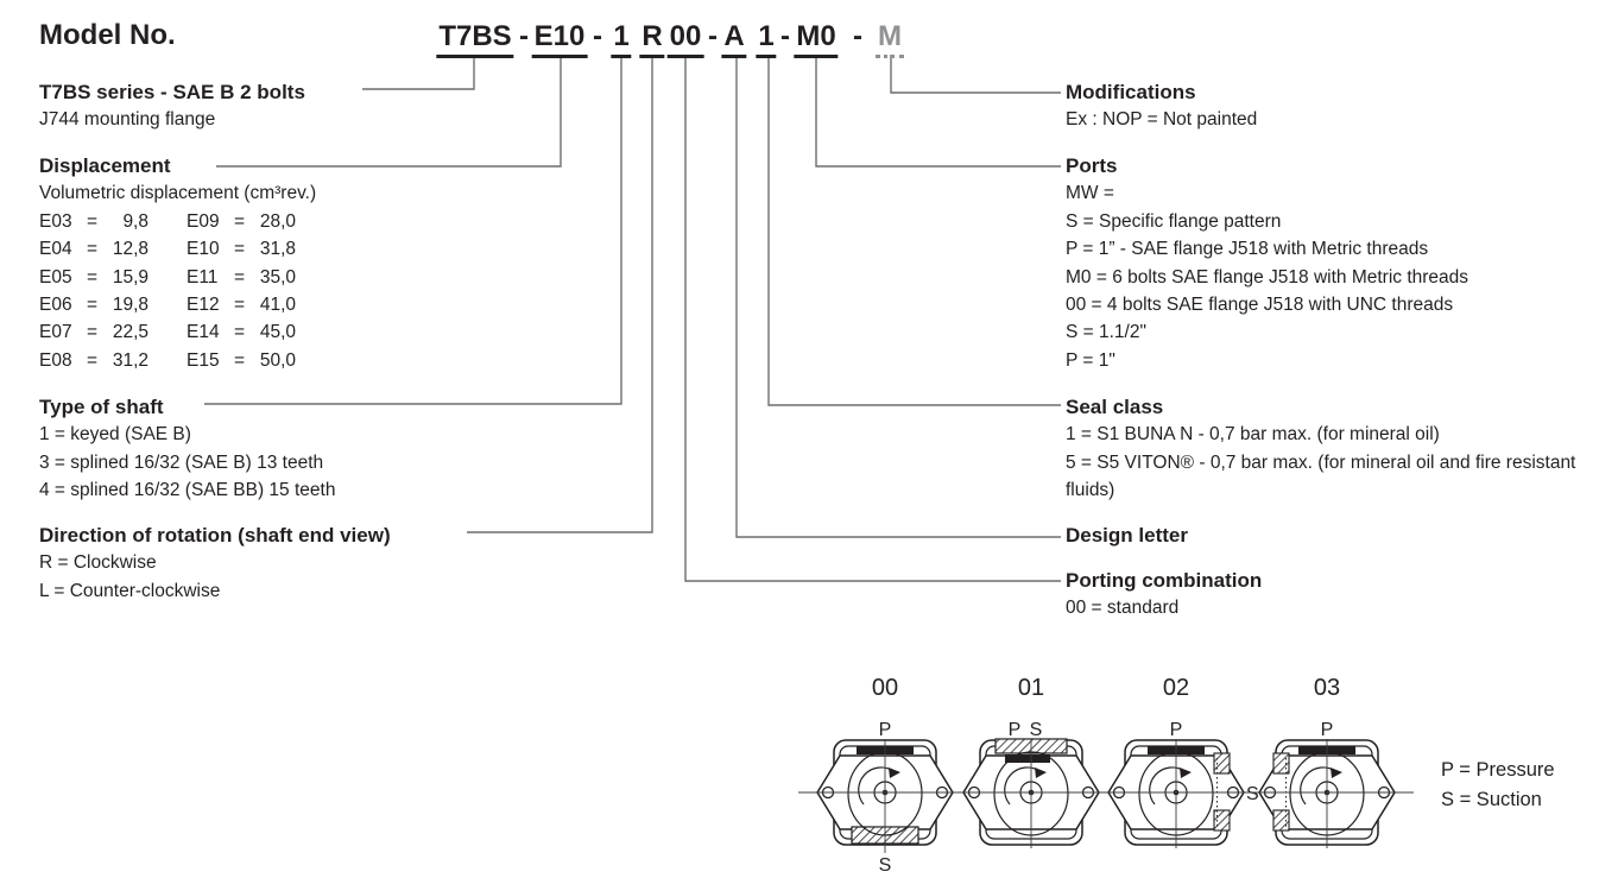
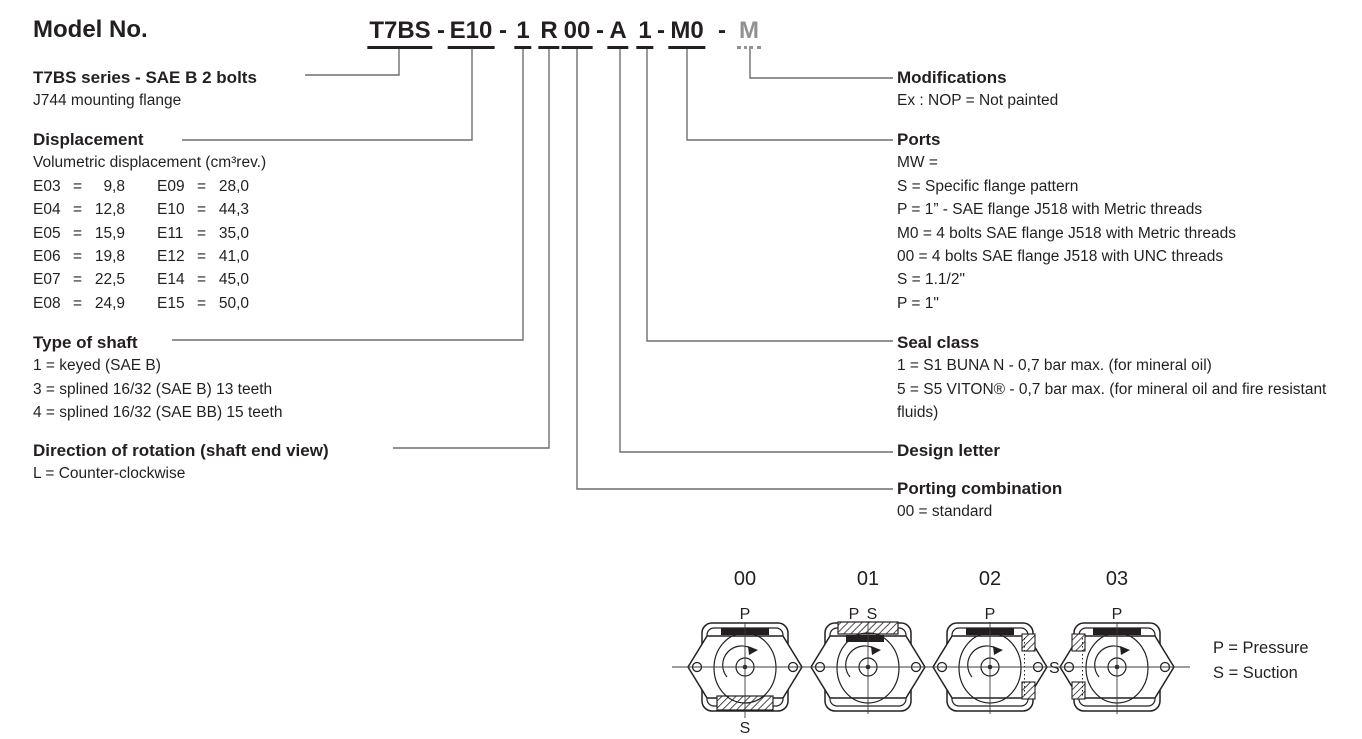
  Model No.
  T7BS
  -
  E10
  -
  1
  R
  00
  -
  A
  1
  -
  M0
  -
  M
  T7BS series - SAE B 2 bolts
  J744 mounting flange
  Displacement
  Volumetric displacement (cm³rev.)
  E03 = 9,8 E09 = 28,0
- E04 = 12,8 E10 = 31,8
+ E04 = 12,8 E10 = 44,3
  E05 = 15,9 E11 = 35,0
  E06 = 19,8 E12 = 41,0
  E07 = 22,5 E14 = 45,0
- E08 = 31,2 E15 = 50,0
+ E08 = 24,9 E15 = 50,0
  Type of shaft
  1 = keyed (SAE B)
  3 = splined 16/32 (SAE B) 13 teeth
  4 = splined 16/32 (SAE BB) 15 teeth
  Direction of rotation (shaft end view)
- R = Clockwise
  L = Counter-clockwise
  Modifications
  Ex : NOP = Not painted
  Ports
  MW =
  S = Specific flange pattern
  P = 1” - SAE flange J518 with Metric threads
- M0 = 6 bolts SAE flange J518 with Metric threads
+ M0 = 4 bolts SAE flange J518 with Metric threads
  00 = 4 bolts SAE flange J518 with UNC threads
  S = 1.1/2"
  P = 1"
  Seal class
  1 = S1 BUNA N - 0,7 bar max. (for mineral oil)
  5 = S5 VITON® - 0,7 bar max. (for mineral oil and fire resistant fluids)
  Design letter
  Porting combination
  00 = standard
  00
  P
  S
  01
  P
  S
  02
  P
  S
  03
  P
  P = Pressure
  S = Suction
